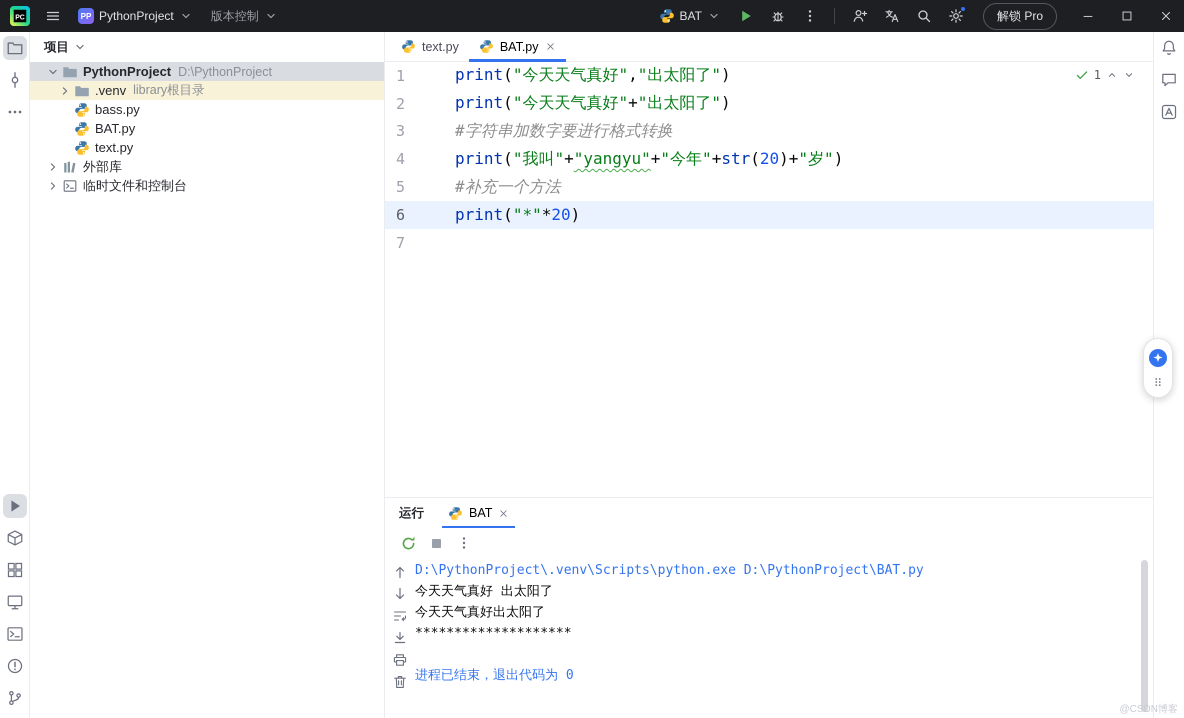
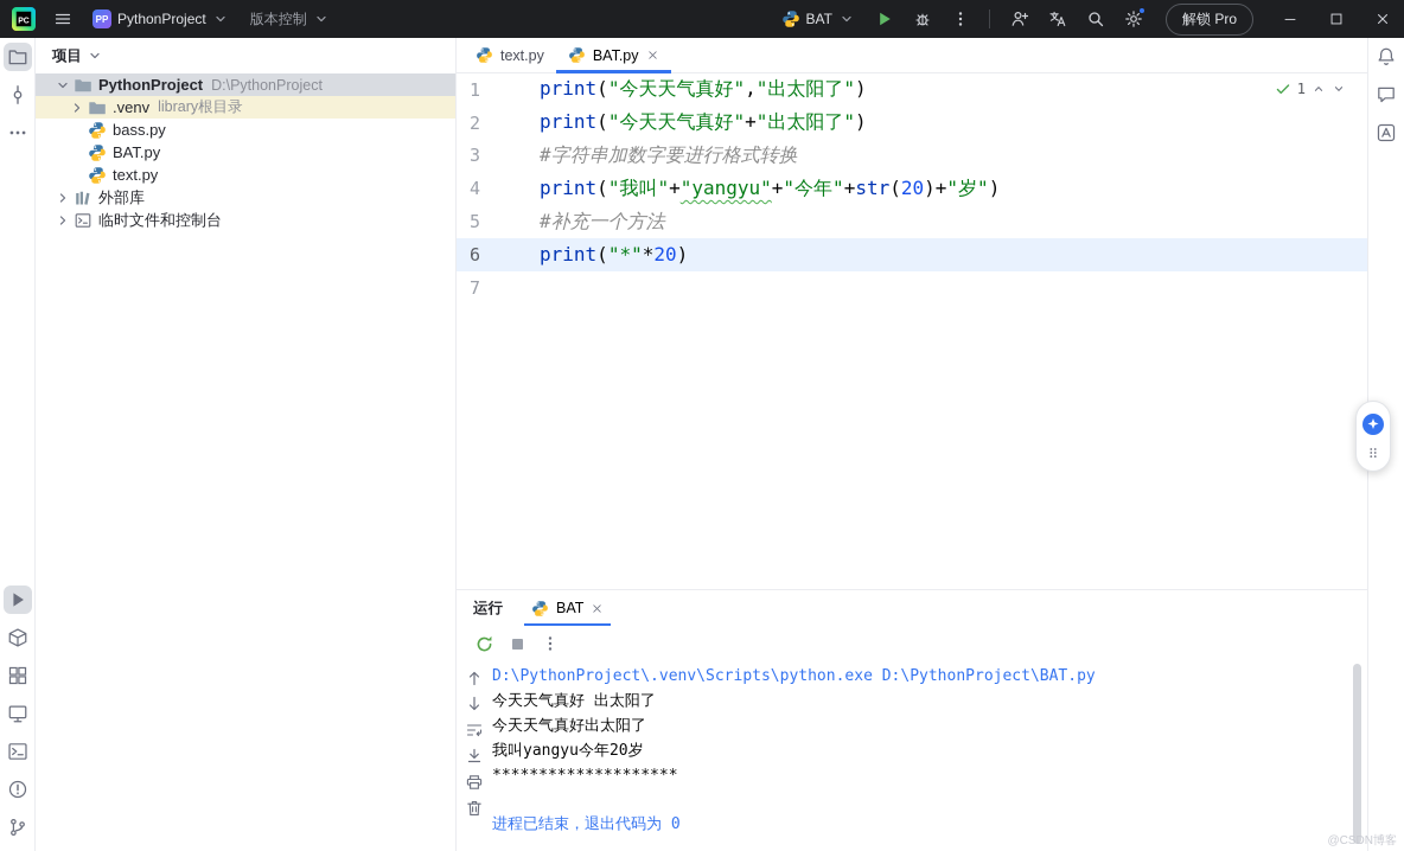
  PP
  PythonProject
  版本控制
  BAT
  解锁 Pro
  项目
  PythonProject
  D:\PythonProject
  .venv
  library根目录
  bass.py
  BAT.py
  text.py
  外部库
  临时文件和控制台
  text.py
  BAT.py
  1
  print("今天天气真好","出太阳了")
  2
  print("今天天气真好"+"出太阳了")
  3
  #字符串加数字要进行格式转换
  4
  print("我叫"+"yangyu"+"今年"+str(20)+"岁")
  5
  #补充一个方法
  6
  print("*"*20)
  7
  1
  运行
  BAT
  D:\PythonProject\.venv\Scripts\python.exe D:\PythonProject\BAT.py
  今天天气真好 出太阳了
  今天天气真好出太阳了
+ 我叫yangyu今年20岁
  ********************
  进程已结束，退出代码为 0
  @CSDN博客
